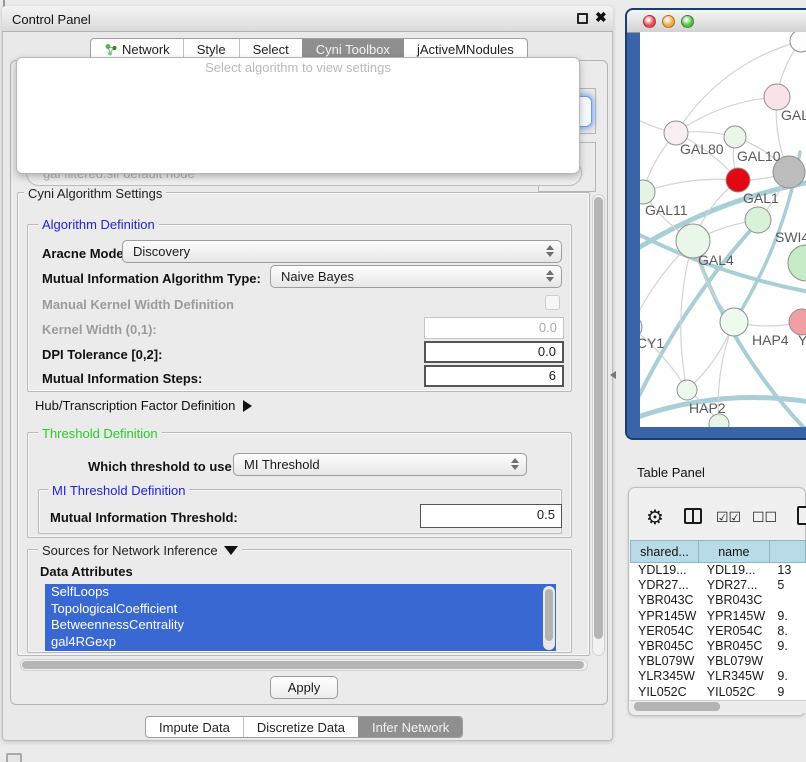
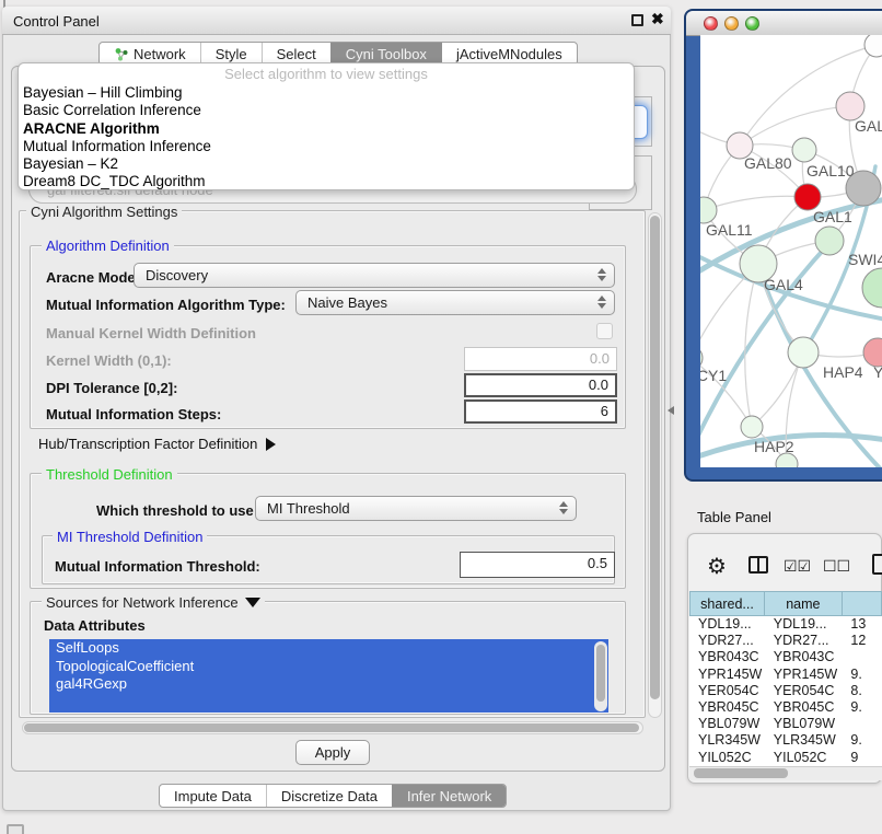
  Control Panel
  ✖
  Network
  Style
  Select
  Cyni Toolbox
  jActiveMNodules
  Select algorithm to view settings
+ Bayesian – Hill Climbing
+ Basic Correlation Inference
+ ARACNE Algorithm
+ Mutual Information Inference
+ Bayesian – K2
+ Dream8 DC_TDC Algorithm
  Cyni Algorithm Settings
  Algorithm Definition
  Aracne Mode
  Discovery
  Mutual Information Algorithm Type:
  Naive Bayes
  Manual Kernel Width Definition
  Kernel Width (0,1):
  0.0
  DPI Tolerance [0,2]:
  0.0
  Mutual Information Steps:
  6
  Hub/Transcription Factor Definition
  Threshold Definition
  Which threshold to use
  MI Threshold
  MI Threshold Definition
  Mutual Information Threshold:
  0.5
  Sources for Network Inference
  Data Attributes
  SelfLoops
  TopologicalCoefficient
- BetweennessCentrality
  gal4RGexp
  Apply
  Impute Data
  Discretize Data
  Infer Network
  GAL
  GAL80
  GAL10
  GAL1
  GAL11
  SWI4
  GAL4
  HAP4
  Y
  CY1
  HAP2
  Table Panel
  ⚙
  ☑☑
  ☐☐
  shared...
  name
  YDL19...
  YDL19...
  13
  YDR27...
  YDR27...
- 5
+ 12
  YBR043C
  YBR043C
  YPR145W
  YPR145W
  9.
  YER054C
  YER054C
  8.
  YBR045C
  YBR045C
  9.
  YBL079W
  YBL079W
  YLR345W
  YLR345W
  9.
  YIL052C
  YIL052C
  9
